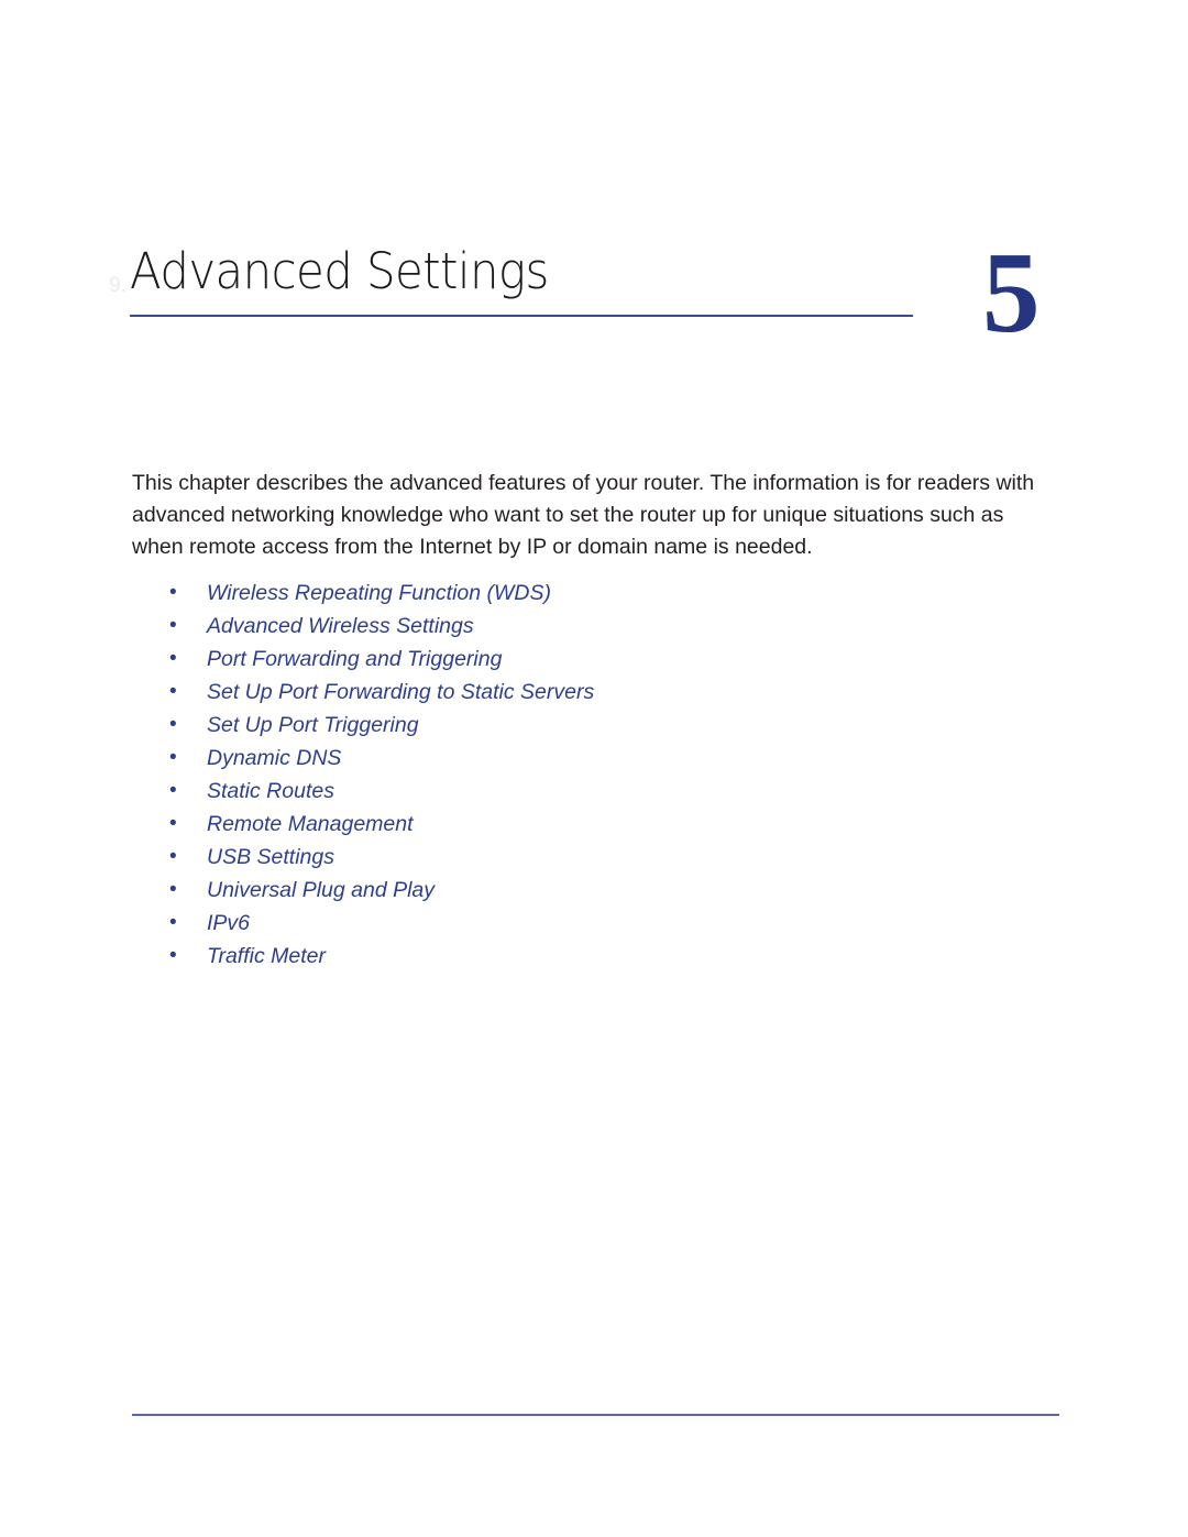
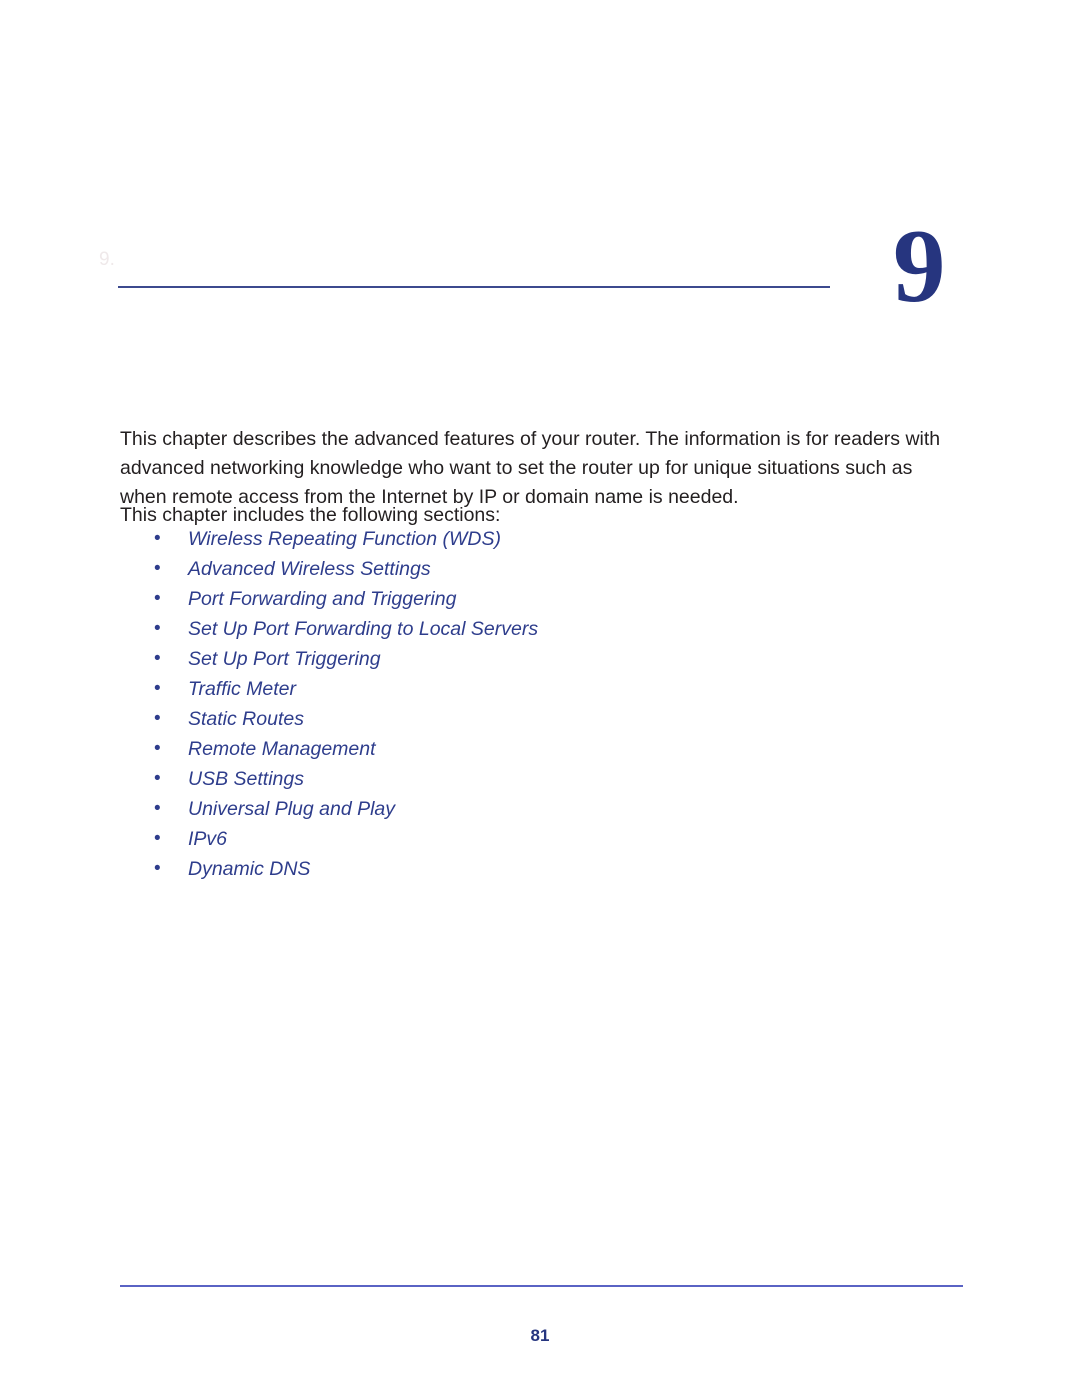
- Advanced Settings
- 5
+ 9
  This chapter describes the advanced features of your router. The information is for readers with advanced networking knowledge who want to set the router up for unique situations such as when remote access from the Internet by IP or domain name is needed.
+ This chapter includes the following sections:
  •
  Wireless Repeating Function (WDS)
  •
  Advanced Wireless Settings
  •
  Port Forwarding and Triggering
  •
- Set Up Port Forwarding to Static Servers
+ Set Up Port Forwarding to Local Servers
  •
  Set Up Port Triggering
  •
- Dynamic DNS
+ Traffic Meter
  •
  Static Routes
  •
  Remote Management
  •
  USB Settings
  •
  Universal Plug and Play
  •
  IPv6
  •
- Traffic Meter
+ Dynamic DNS
+ 81
